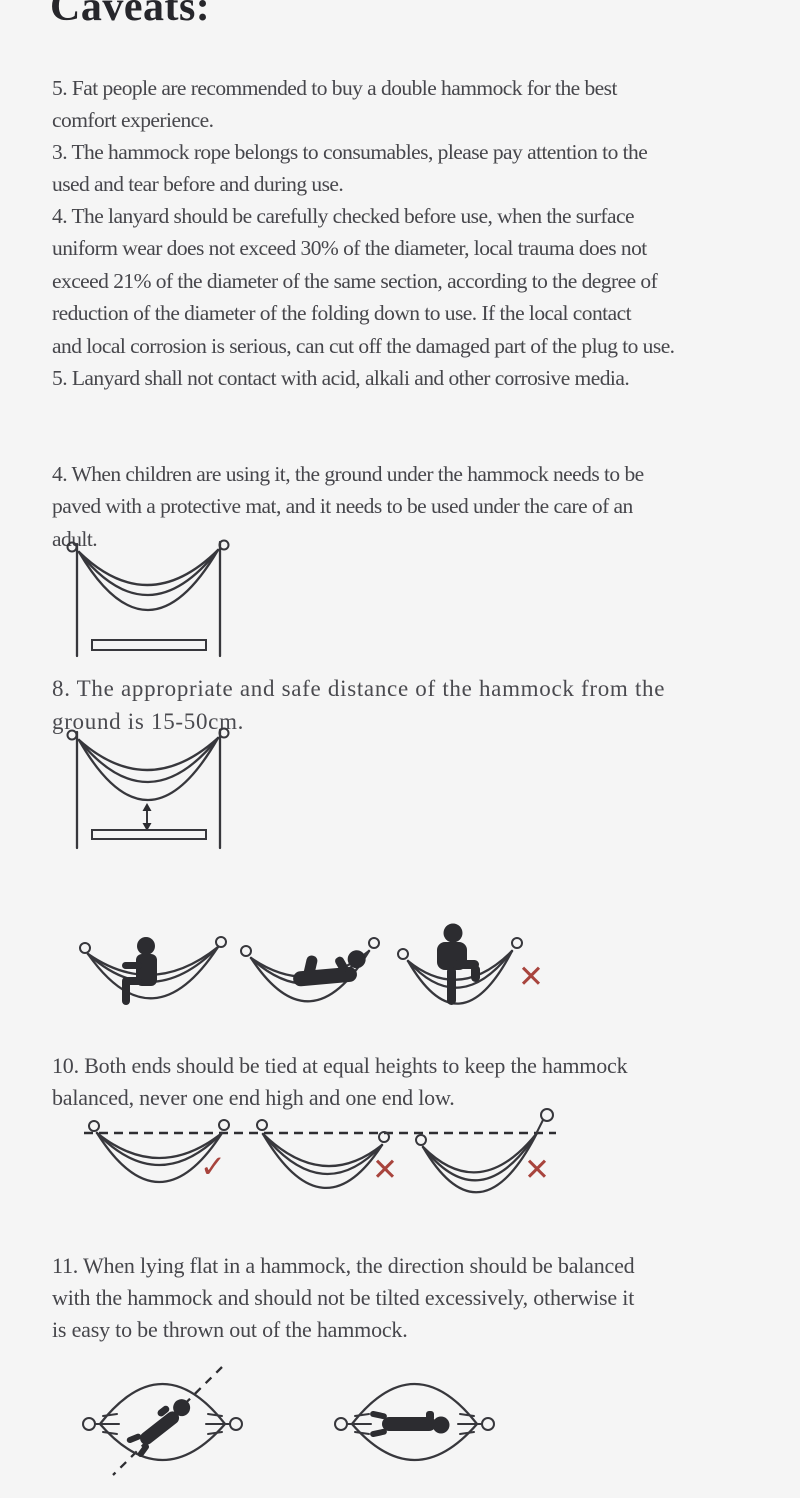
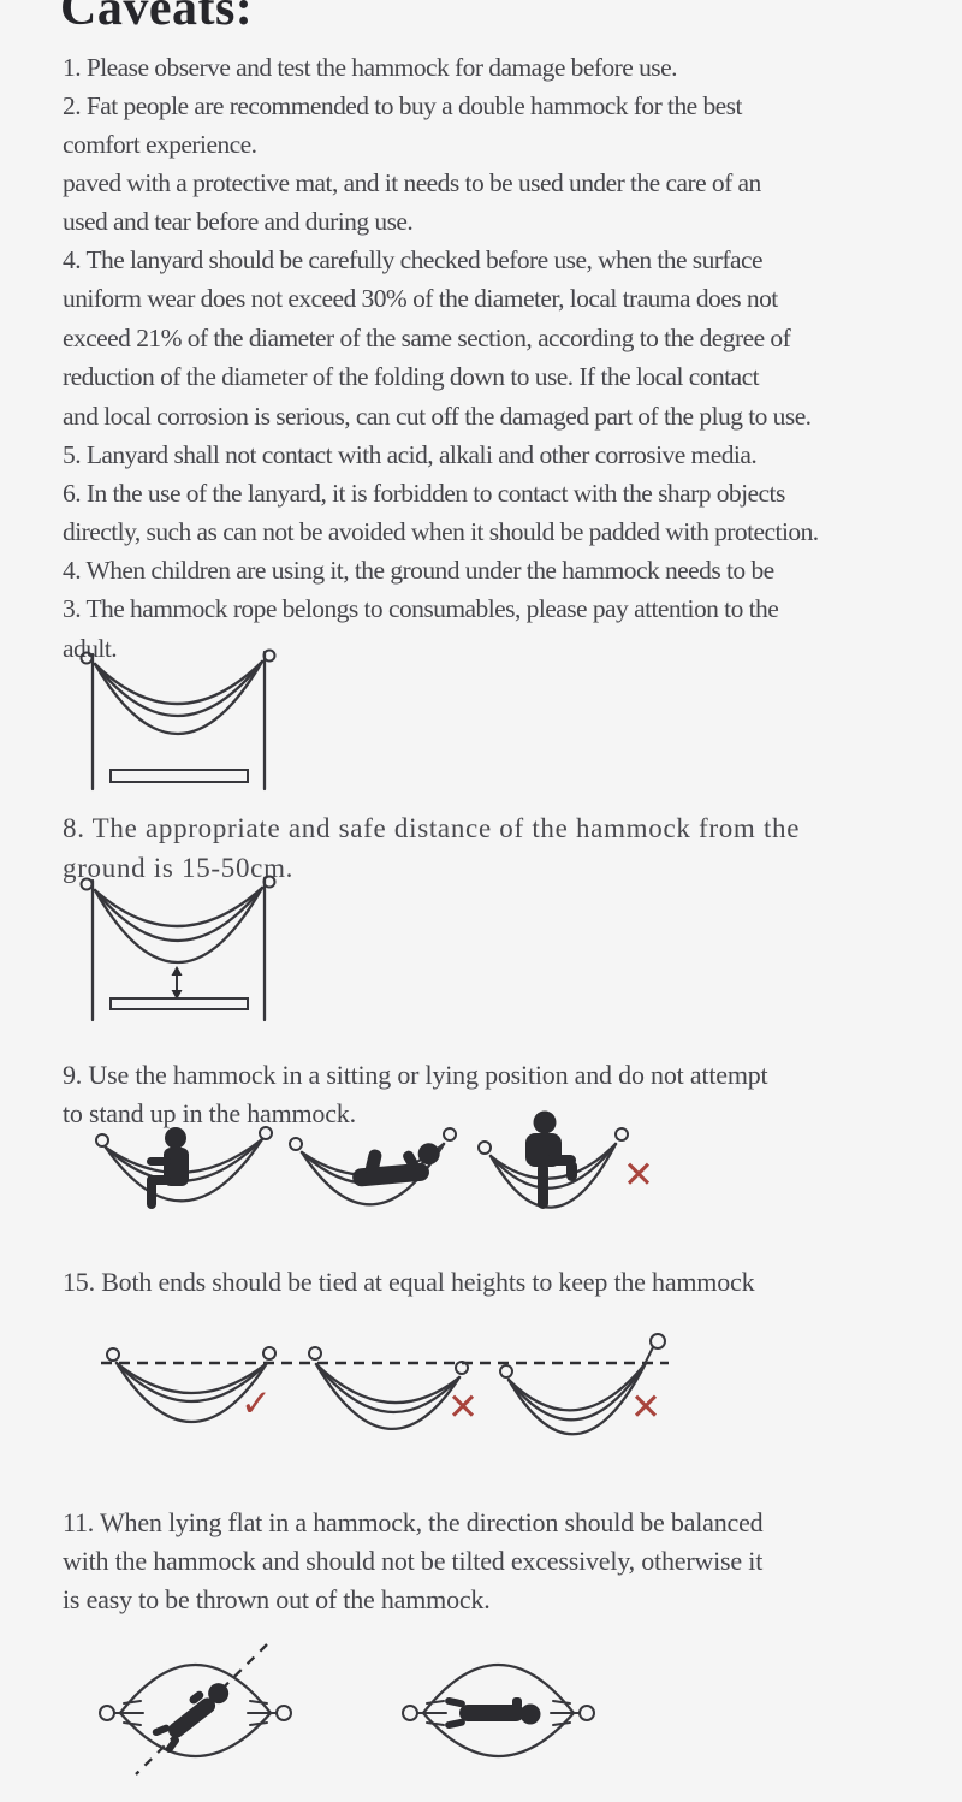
  Caveats:
+ 1. Please observe and test the hammock for damage before use.
- 5. Fat people are recommended to buy a double hammock for the best
+ 2. Fat people are recommended to buy a double hammock for the best
  comfort experience.
- 3. The hammock rope belongs to consumables, please pay attention to the
+ paved with a protective mat, and it needs to be used under the care of an
  used and tear before and during use.
  4. The lanyard should be carefully checked before use, when the surface
  uniform wear does not exceed 30% of the diameter, local trauma does not
  exceed 21% of the diameter of the same section, according to the degree of
  reduction of the diameter of the folding down to use. If the local contact
  and local corrosion is serious, can cut off the damaged part of the plug to use.
  5. Lanyard shall not contact with acid, alkali and other corrosive media.
+ 6. In the use of the lanyard, it is forbidden to contact with the sharp objects
+ directly, such as can not be avoided when it should be padded with protection.
  4. When children are using it, the ground under the hammock needs to be
- paved with a protective mat, and it needs to be used under the care of an
+ 3. The hammock rope belongs to consumables, please pay attention to the
  adult.
  8. The appropriate and safe distance of the hammock from the
  ground is 15-50cm.
+ 9. Use the hammock in a sitting or lying position and do not attempt
+ to stand up in the hammock.
  ✕
- 10. Both ends should be tied at equal heights to keep the hammock
+ 15. Both ends should be tied at equal heights to keep the hammock
- balanced, never one end high and one end low.
  ✓
  ✕
  ✕
  11. When lying flat in a hammock, the direction should be balanced
  with the hammock and should not be tilted excessively, otherwise it
  is easy to be thrown out of the hammock.
